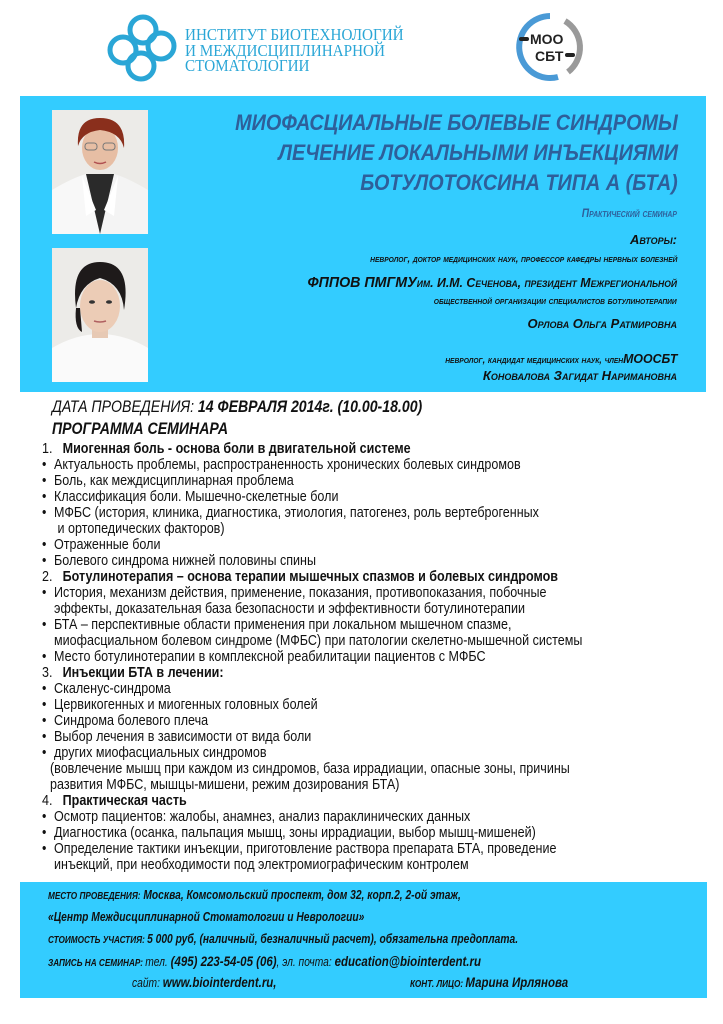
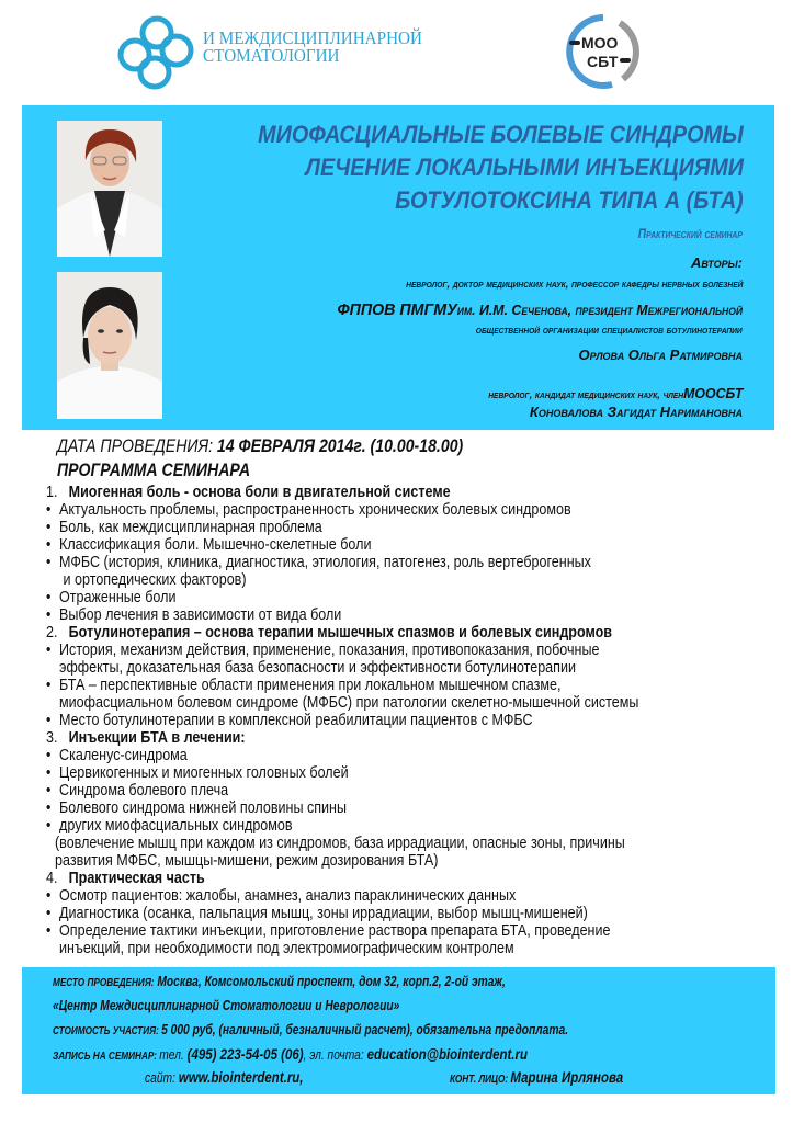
- ИНСТИТУТ БИОТЕХНОЛОГИЙ
  И МЕЖДИСЦИПЛИНАРНОЙ
  СТОМАТОЛОГИИ
  МОО
  СБТ
  МИОФАСЦИАЛЬНЫЕ БОЛЕВЫЕ СИНДРОМЫ
  ЛЕЧЕНИЕ ЛОКАЛЬНЫМИ ИНЪЕКЦИЯМИ
  БОТУЛОТОКСИНА ТИПА А (БТА)
  Практический семинар
  Авторы:
  невролог, доктор медицинских наук, профессор кафедры нервных болезней
  ФППОВ ПМГМУ им. И.М. Сеченова, президент Межрегиональной
  общественной организации специалистов ботулинотерапии
  Орлова Ольга Ратмировна
  невролог, кандидат медицинских наук, член МООСБТ
  Коновалова Загидат Наримановна
  ДАТА ПРОВЕДЕНИЯ: 14 ФЕВРАЛЯ 2014г. (10.00-18.00)
  ПРОГРАММА СЕМИНАРА
  1. Миогенная боль - основа боли в двигательной системе
  • Актуальность проблемы, распространенность хронических болевых синдромов
  • Боль, как междисциплинарная проблема
  • Классификация боли. Мышечно-скелетные боли
  • МФБС (история, клиника, диагностика, этиология, патогенез, роль вертеброгенных
  и ортопедических факторов)
  • Отраженные боли
- • Болевого синдрома нижней половины спины
+ • Выбор лечения в зависимости от вида боли
  2. Ботулинотерапия – основа терапии мышечных спазмов и болевых синдромов
  • История, механизм действия, применение, показания, противопоказания, побочные
  эффекты, доказательная база безопасности и эффективности ботулинотерапии
  • БТА – перспективные области применения при локальном мышечном спазме,
  миофасциальном болевом синдроме (МФБС) при патологии скелетно-мышечной системы
  • Место ботулинотерапии в комплексной реабилитации пациентов с МФБС
  3. Инъекции БТА в лечении:
  • Скаленус-синдрома
  • Цервикогенных и миогенных головных болей
  • Синдрома болевого плеча
- • Выбор лечения в зависимости от вида боли
+ • Болевого синдрома нижней половины спины
  • других миофасциальных синдромов
  (вовлечение мышц при каждом из синдромов, база иррадиации, опасные зоны, причины
  развития МФБС, мышцы-мишени, режим дозирования БТА)
  4. Практическая часть
  • Осмотр пациентов: жалобы, анамнез, анализ параклинических данных
  • Диагностика (осанка, пальпация мышц, зоны иррадиации, выбор мышц-мишеней)
  • Определение тактики инъекции, приготовление раствора препарата БТА, проведение
  инъекций, при необходимости под электромиографическим контролем
  МЕСТО ПРОВЕДЕНИЯ: Москва, Комсомольский проспект, дом 32, корп.2, 2-ой этаж,
  «Центр Междисциплинарной Стоматологии и Неврологии»
  СТОИМОСТЬ УЧАСТИЯ: 5 000 руб, (наличный, безналичный расчет), обязательна предоплата.
  ЗАПИСЬ НА СЕМИНАР: тел. (495) 223-54-05 (06), эл. почта: education@biointerdent.ru
  сайт: www.biointerdent.ru,
  КОНТ. ЛИЦО: Марина Ирлянова
